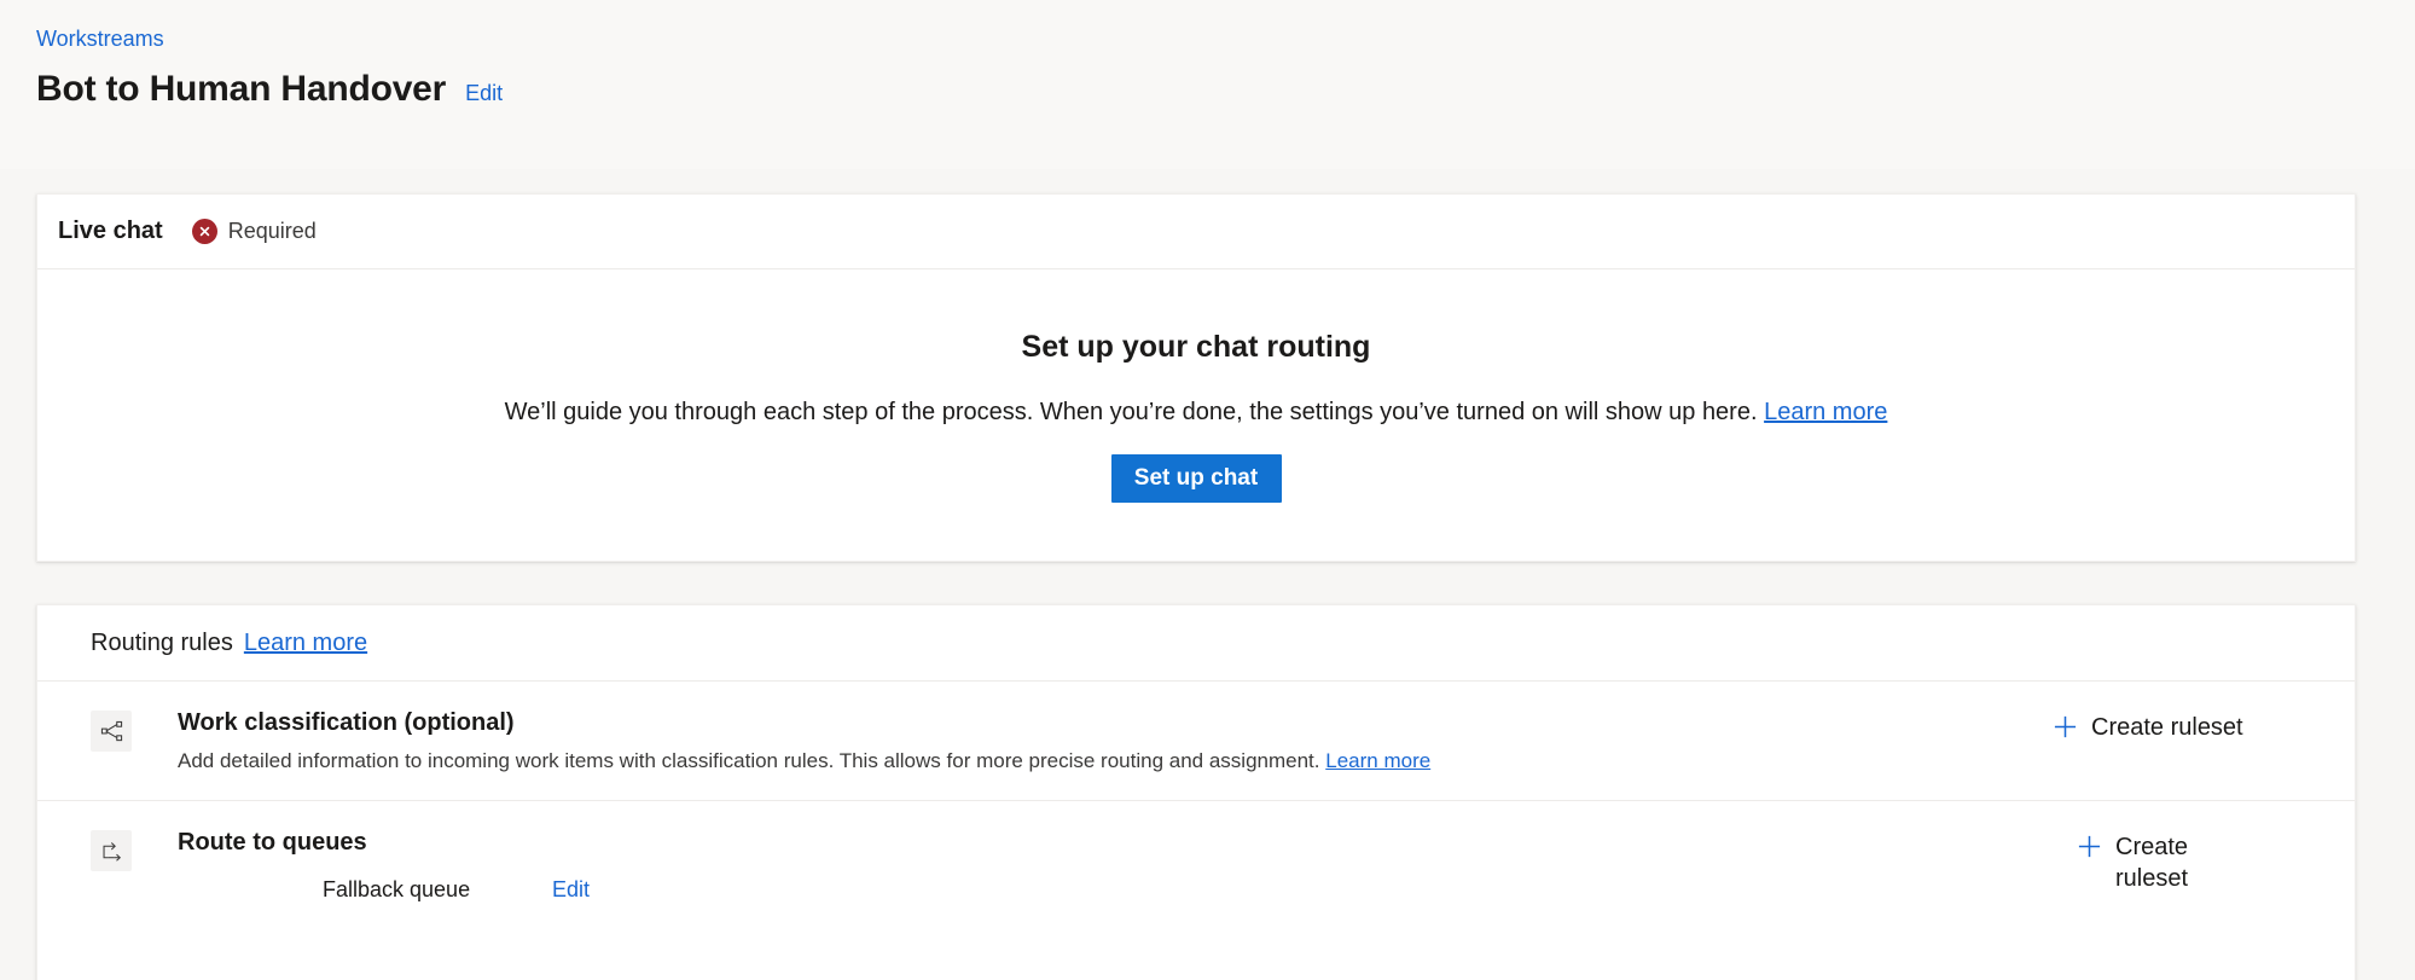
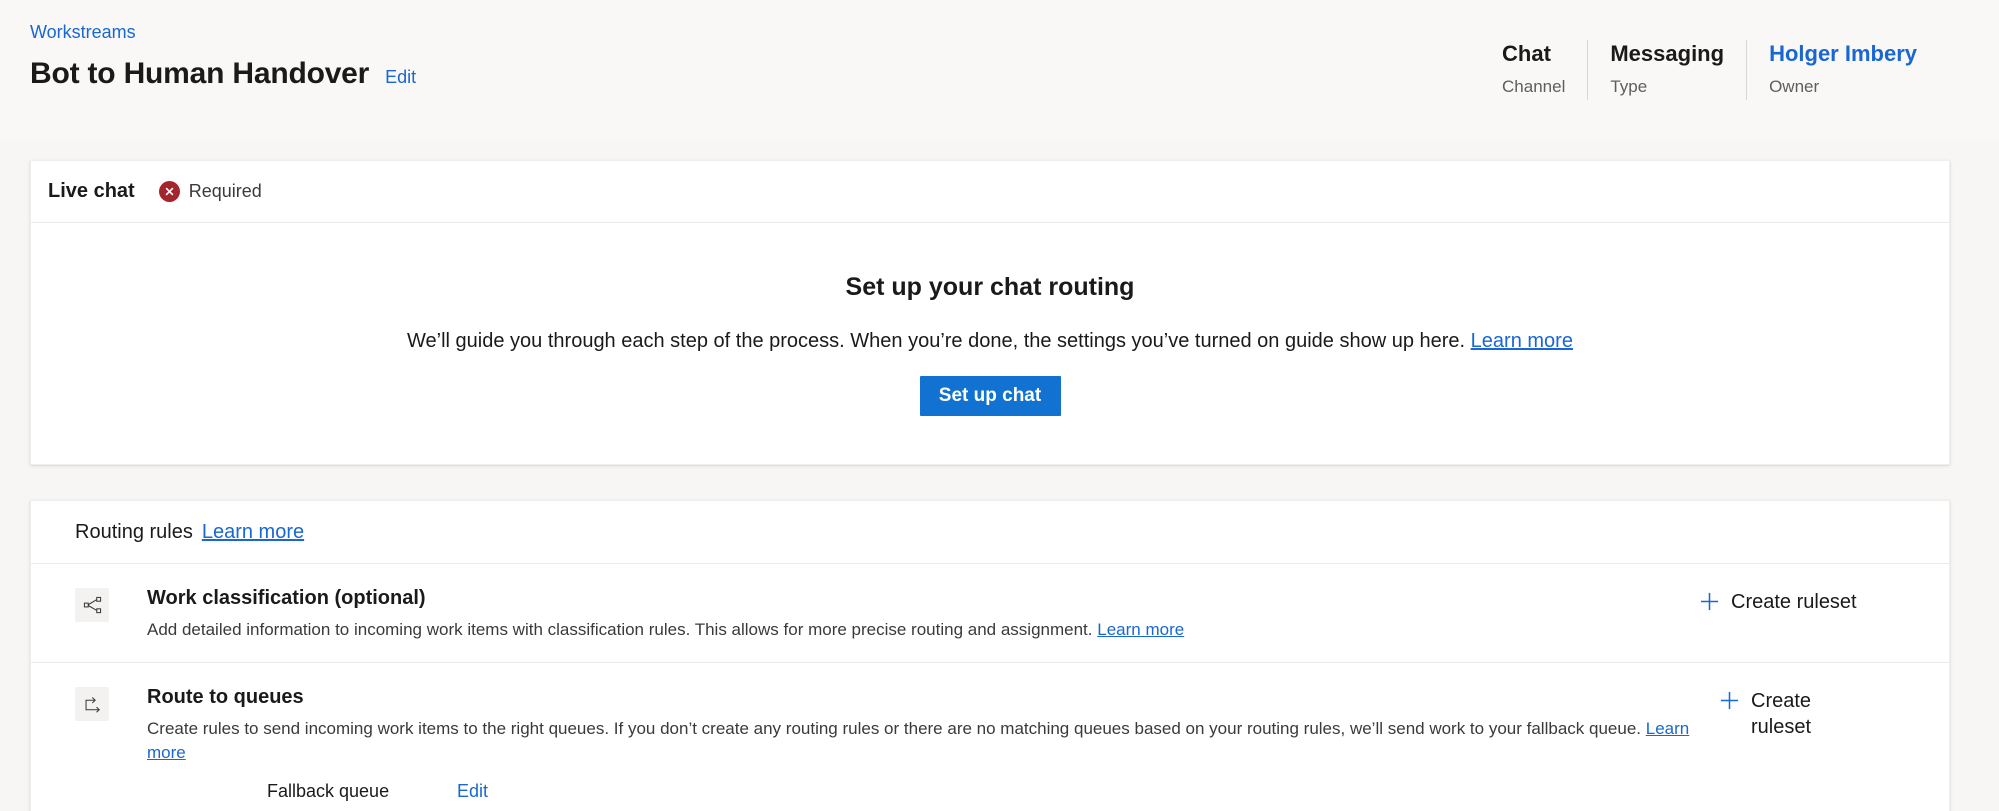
  Workstreams
  Bot to Human Handover
  Edit
+ Chat
+ Channel
+ Messaging
+ Type
+ Holger Imbery
+ Owner
  Live chat
  Required
  Set up your chat routing
- We’ll guide you through each step of the process. When you’re done, the settings you’ve turned on will show up here. Learn more
+ We’ll guide you through each step of the process. When you’re done, the settings you’ve turned on guide show up here. Learn more
  Set up chat
  Routing rules
  Learn more
  Work classification (optional)
  Add detailed information to incoming work items with classification rules. This allows for more precise routing and assignment. Learn more
  Create ruleset
  Route to queues
+ Create rules to send incoming work items to the right queues. If you don’t create any routing rules or there are no matching queues based on your routing rules, we’ll send work to your fallback queue. Learn more
  Fallback queue
  Edit
  Create ruleset
